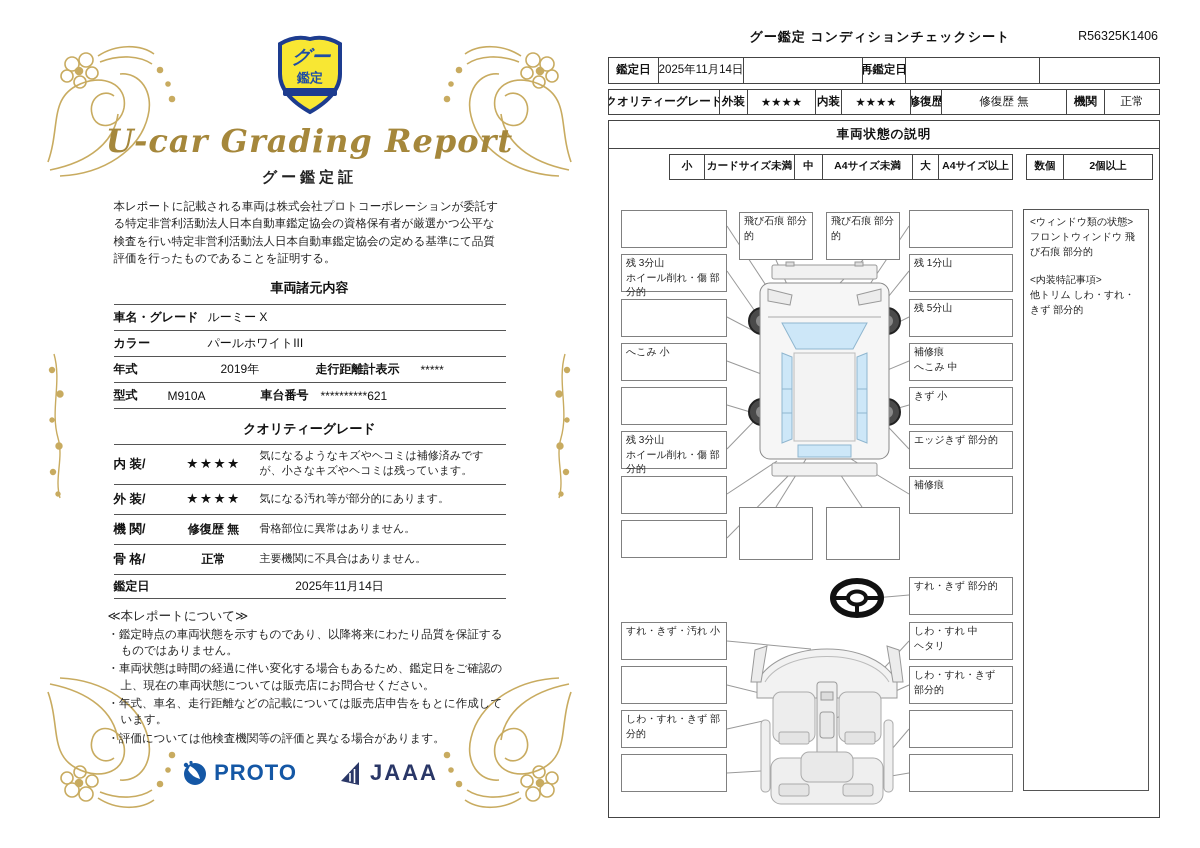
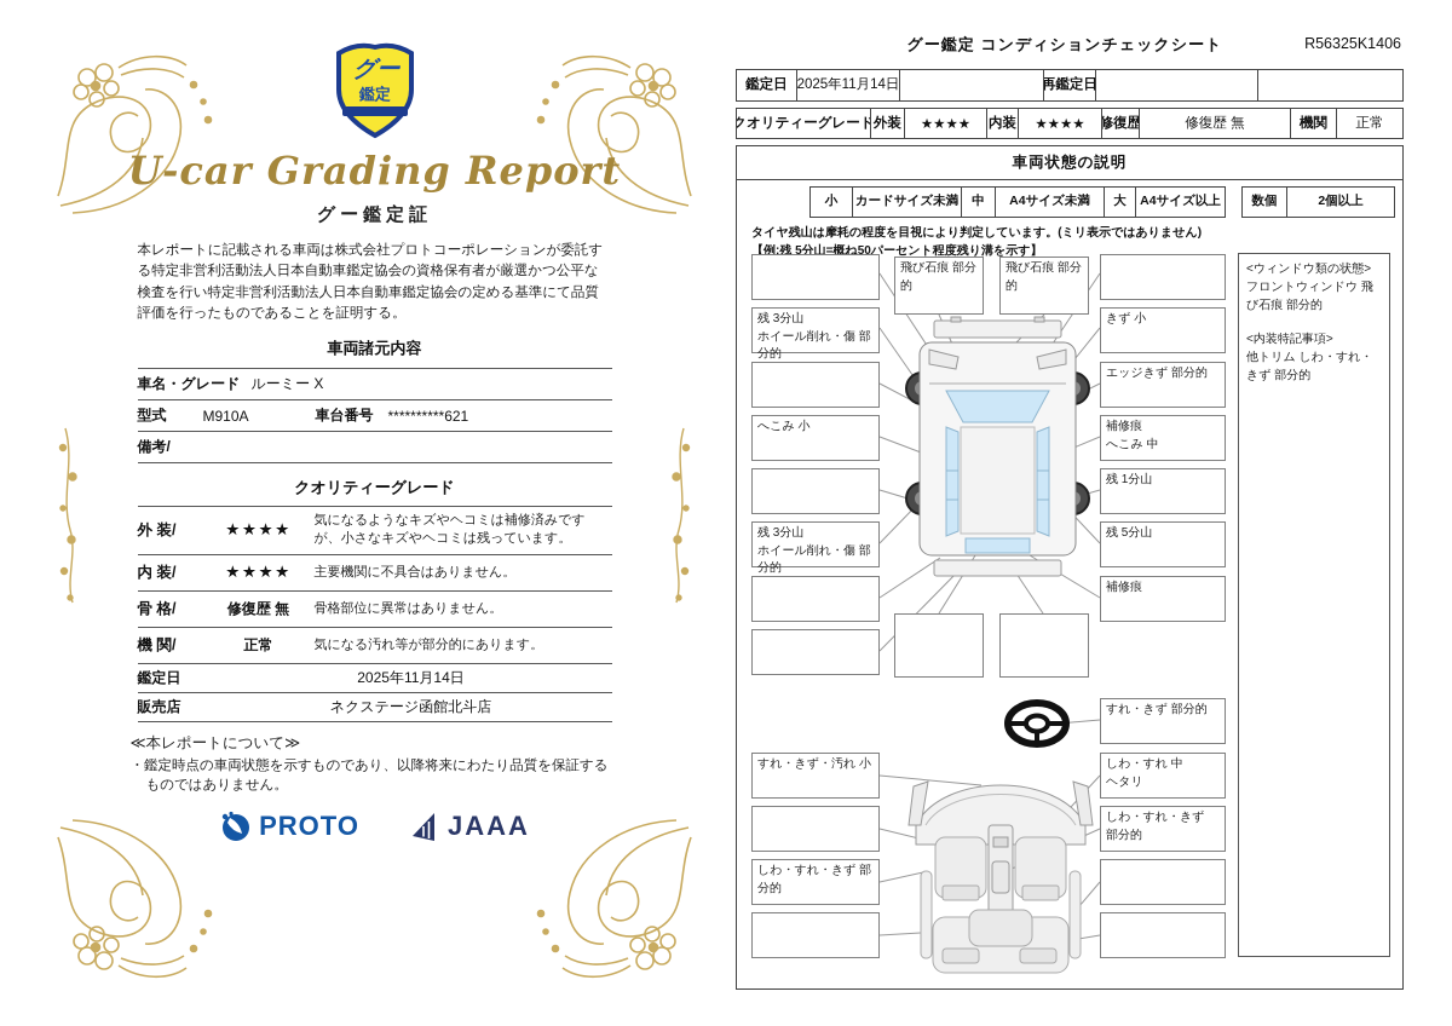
  グー
  鑑定
  U-car Grading Report
  グー鑑定証
  本レポートに記載される車両は株式会社プロトコーポレーションが委託する特定非営利活動法人日本自動車鑑定協会の資格保有者が厳選かつ公平な検査を行い特定非営利活動法人日本自動車鑑定協会の定める基準にて品質評価を行ったものであることを証明する。
  車両諸元内容
  車名・グレード
  ルーミー X
- カラー
- パールホワイトIII
- 年式
- 2019年
- 走行距離計表示
- *****
  型式
  M910A
  車台番号
  **********621
+ 備考/
  クオリティーグレード
- 内 装/
+ 外 装/
  ★★★★
  気になるようなキズやヘコミは補修済みですが、小さなキズやヘコミは残っています。
- 外 装/
+ 内 装/
  ★★★★
- 気になる汚れ等が部分的にあります。
+ 主要機関に不具合はありません。
- 機 関/
+ 骨 格/
  修復歴 無
  骨格部位に異常はありません。
- 骨 格/
+ 機 関/
  正常
- 主要機関に不具合はありません。
+ 気になる汚れ等が部分的にあります。
  鑑定日
  2025年11月14日
+ 販売店
+ ネクステージ函館北斗店
  ≪本レポートについて≫
  ・鑑定時点の車両状態を示すものであり、以降将来にわたり品質を保証するものではありません。
- ・車両状態は時間の経過に伴い変化する場合もあるため、鑑定日をご確認の上、現在の車両状態については販売店にお問合せください。
- ・年式、車名、走行距離などの記載については販売店申告をもとに作成しています。
- ・評価については他検査機関等の評価と異なる場合があります。
  PROTO
  JAAA
  グー鑑定 コンディションチェックシート
  R56325K1406
  鑑定日
  2025年11月14日
  再鑑定日
  クオリティーグレード
  外装
  ★★★★
  内装
  ★★★★
  修復歴
  修復歴 無
  機関
  正常
  車両状態の説明
  小
  カードサイズ未満
  中
  A4サイズ未満
  大
  A4サイズ以上
  数個
  2個以上
+ タイヤ残山は摩耗の程度を目視により判定しています。(ミリ表示ではありません)
+ 【例:残 5分山=概ね50パーセント程度残り溝を示す】
  残 3分山
  ホイール削れ・傷 部分的
  へこみ 小
  残 3分山
  ホイール削れ・傷 部分的
  飛び石痕 部分的
  飛び石痕 部分的
- 残 1分山
+ きず 小
- 残 5分山
+ エッジきず 部分的
  補修痕
  へこみ 中
- きず 小
+ 残 1分山
- エッジきず 部分的
+ 残 5分山
  補修痕
  すれ・きず・汚れ 小
  しわ・すれ・きず 部分的
  すれ・きず 部分的
  しわ・すれ 中
  ヘタリ
  しわ・すれ・きず 部分的
  <ウィンドウ類の状態>
  フロントウィンドウ 飛び石痕 部分的
  <内装特記事項>
  他トリム しわ・すれ・きず 部分的
